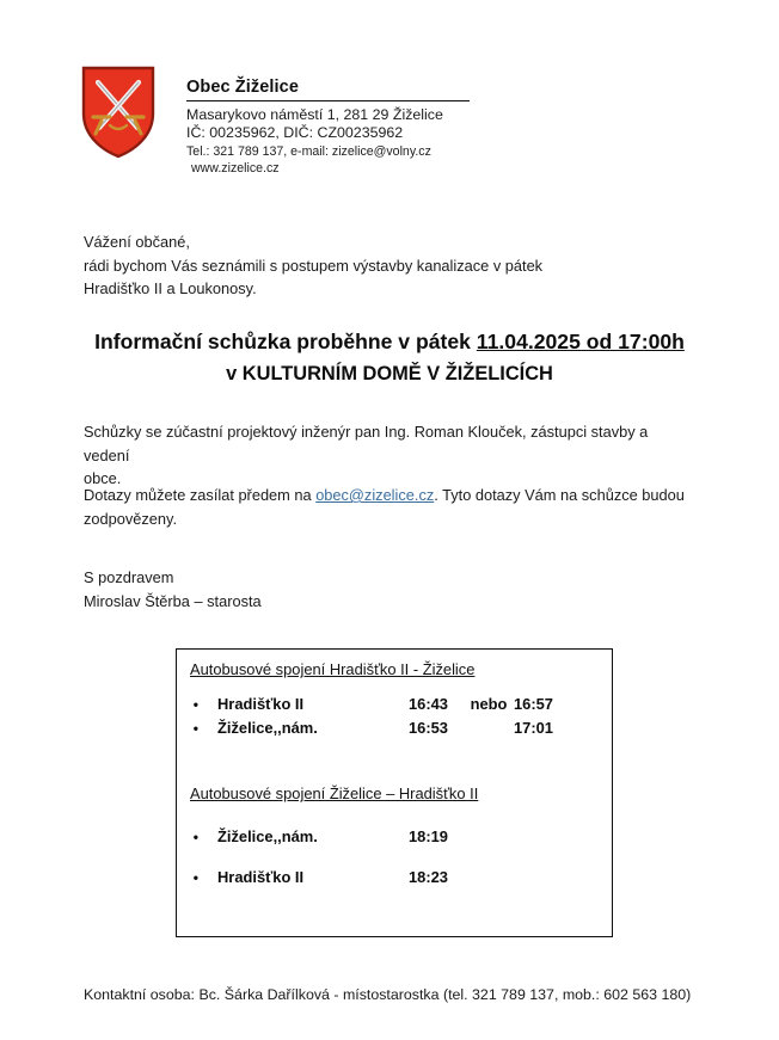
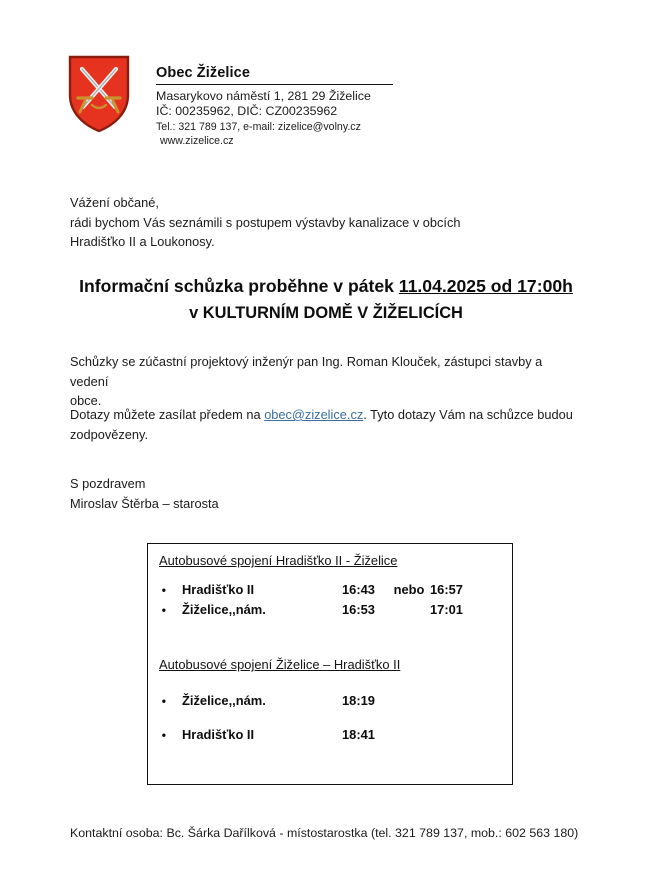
  Obec Žiželice
  Masarykovo náměstí 1, 281 29 Žiželice
  IČ: 00235962, DIČ: CZ00235962
  Tel.: 321 789 137, e-mail: zizelice@volny.cz
  www.zizelice.cz
  Vážení občané,
- rádi bychom Vás seznámili s postupem výstavby kanalizace v pátek
+ rádi bychom Vás seznámili s postupem výstavby kanalizace v obcích
  Hradišťko II a Loukonosy.
  Informační schůzka proběhne v pátek 11.04.2025 od 17:00h
  v KULTURNÍM DOMĚ V ŽIŽELICÍCH
  Schůzky se zúčastní projektový inženýr pan Ing. Roman Klouček, zástupci stavby a vedení
  obce.
  Dotazy můžete zasílat předem na obec@zizelice.cz. Tyto dotazy Vám na schůzce budou
  zodpovězeny.
  S pozdravem
  Miroslav Štěrba – starosta
  Autobusové spojení Hradišťko II - Žiželice
  •
  Hradišťko II
  16:43
  nebo
  16:57
  •
  Žiželice,,nám.
  16:53
  17:01
  Autobusové spojení Žiželice – Hradišťko II
  •
  Žiželice,,nám.
  18:19
  •
  Hradišťko II
- 18:23
+ 18:41
  Kontaktní osoba: Bc. Šárka Dařílková - místostarostka (tel. 321 789 137, mob.: 602 563 180)
